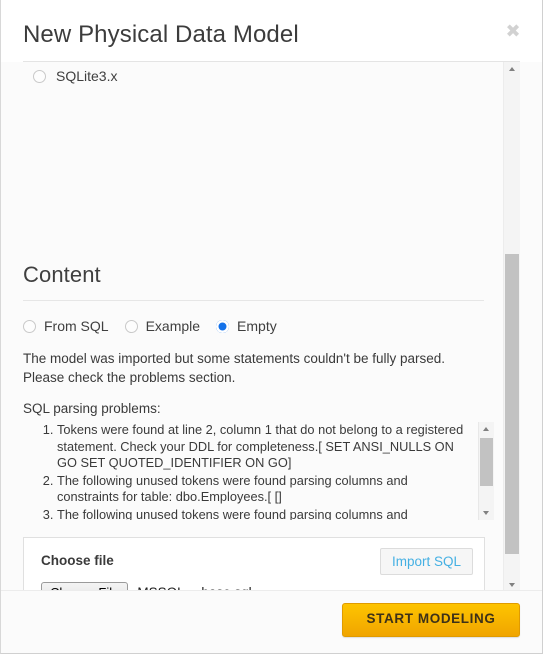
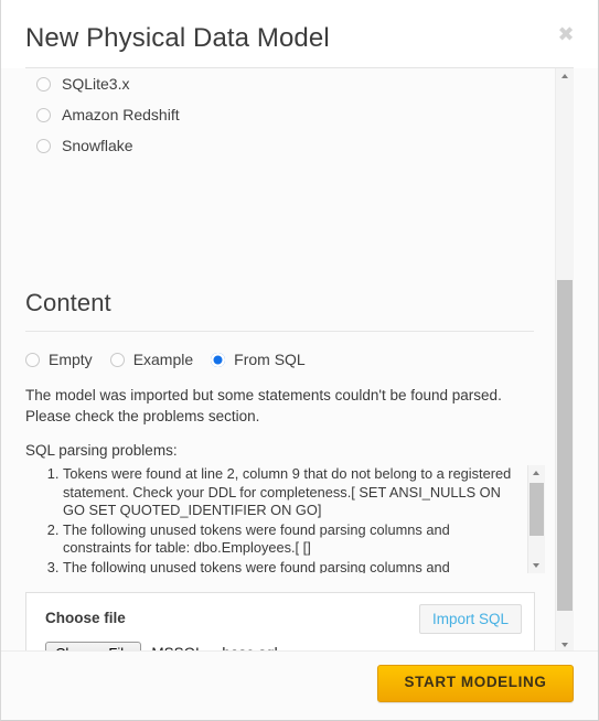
  New Physical Data Model
  ✖
  SQLite3.x
+ Amazon Redshift
+ Snowflake
  Content
- From SQL
+ Empty
  Example
- Empty
+ From SQL
- The model was imported but some statements couldn't be fully parsed. Please check the problems section.
+ The model was imported but some statements couldn't be found parsed. Please check the problems section.
  SQL parsing problems:
- Tokens were found at line 2, column 1 that do not belong to a registered statement. Check your DDL for completeness.[ SET ANSI_NULLS ON GO SET QUOTED_IDENTIFIER ON GO]
+ Tokens were found at line 2, column 9 that do not belong to a registered statement. Check your DDL for completeness.[ SET ANSI_NULLS ON GO SET QUOTED_IDENTIFIER ON GO]
  The following unused tokens were found parsing columns and constraints for table: dbo.Employees.[ []
  Choose file
  Import SQL
  START MODELING
